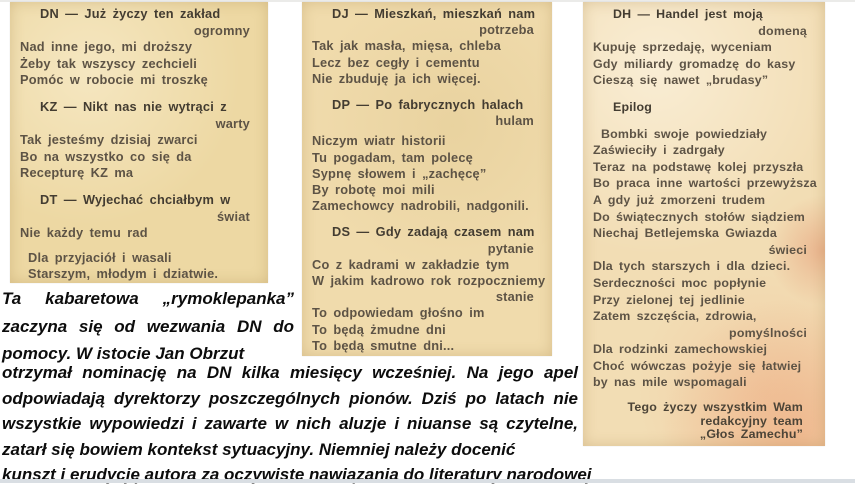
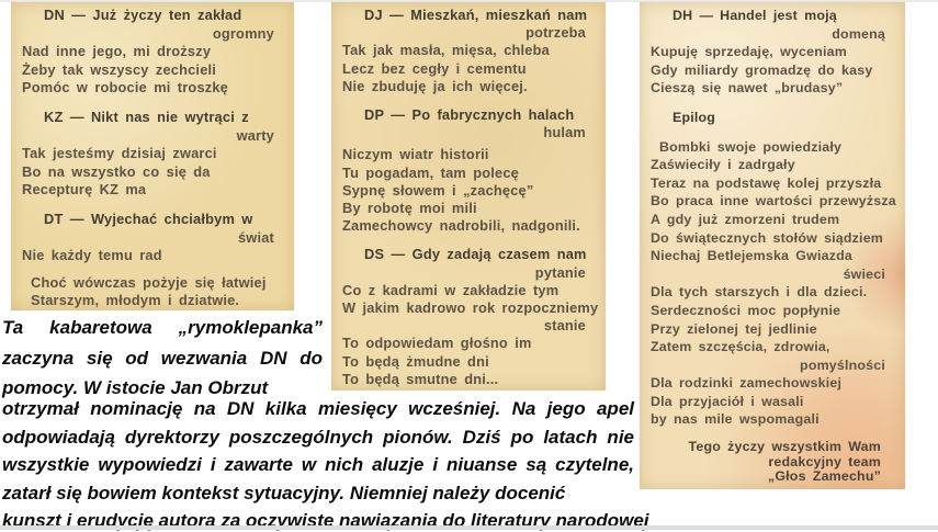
  DN — Już życzy ten zakład
  ogromny
  Nad inne jego, mi droższy
  Żeby tak wszyscy zechcieli
  Pomóc w robocie mi troszkę
  KZ — Nikt nas nie wytrąci z
  warty
  Tak jesteśmy dzisiaj zwarci
  Bo na wszystko co się da
  Recepturę KZ ma
  DT — Wyjechać chciałbym w
  świat
  Nie każdy temu rad
- Dla przyjaciół i wasali
+ Choć wówczas pożyje się łatwiej
  Starszym, młodym i dziatwie.
  DJ — Mieszkań, mieszkań nam
  potrzeba
  Tak jak masła, mięsa, chleba
  Lecz bez cegły i cementu
  Nie zbuduję ja ich więcej.
  DP — Po fabrycznych halach
  hulam
  Niczym wiatr historii
  Tu pogadam, tam polecę
  Sypnę słowem i „zachęcę”
  By robotę moi mili
  Zamechowcy nadrobili, nadgonili.
  DS — Gdy zadają czasem nam
  pytanie
  Co z kadrami w zakładzie tym
  W jakim kadrowo rok rozpoczniemy
  stanie
  To odpowiedam głośno im
  To będą żmudne dni
  To będą smutne dni...
  DH — Handel jest moją
  domeną
  Kupuję sprzedaję, wyceniam
  Gdy miliardy gromadzę do kasy
  Cieszą się nawet „brudasy”
  Epilog
  Bombki swoje powiedziały
  Zaświeciły i zadrgały
  Teraz na podstawę kolej przyszła
  Bo praca inne wartości przewyższa
  A gdy już zmorzeni trudem
  Do świątecznych stołów siądziem
  Niechaj Betlejemska Gwiazda
  świeci
  Dla tych starszych i dla dzieci.
  Serdeczności moc popłynie
  Przy zielonej tej jedlinie
  Zatem szczęścia, zdrowia,
  pomyślności
  Dla rodzinki zamechowskiej
- Choć wówczas pożyje się łatwiej
+ Dla przyjaciół i wasali
  by nas mile wspomagali
  Tego życzy wszystkim Wam
  redakcyjny team
  „Głos Zamechu”
  Ta kabaretowa „rymoklepanka”
  zaczyna się od wezwania DN do
  pomocy. W istocie Jan Obrzut
  otrzymał nominację na DN kilka miesięcy wcześniej. Na jego apel
  odpowiadają dyrektorzy poszczególnych pionów. Dziś po latach nie
  wszystkie wypowiedzi i zawarte w nich aluzje i niuanse są czytelne,
  zatarł się bowiem kontekst sytuacyjny. Niemniej należy docenić
  kunszt i erudycję autora za oczywiste nawiązania do literatury narodowej
